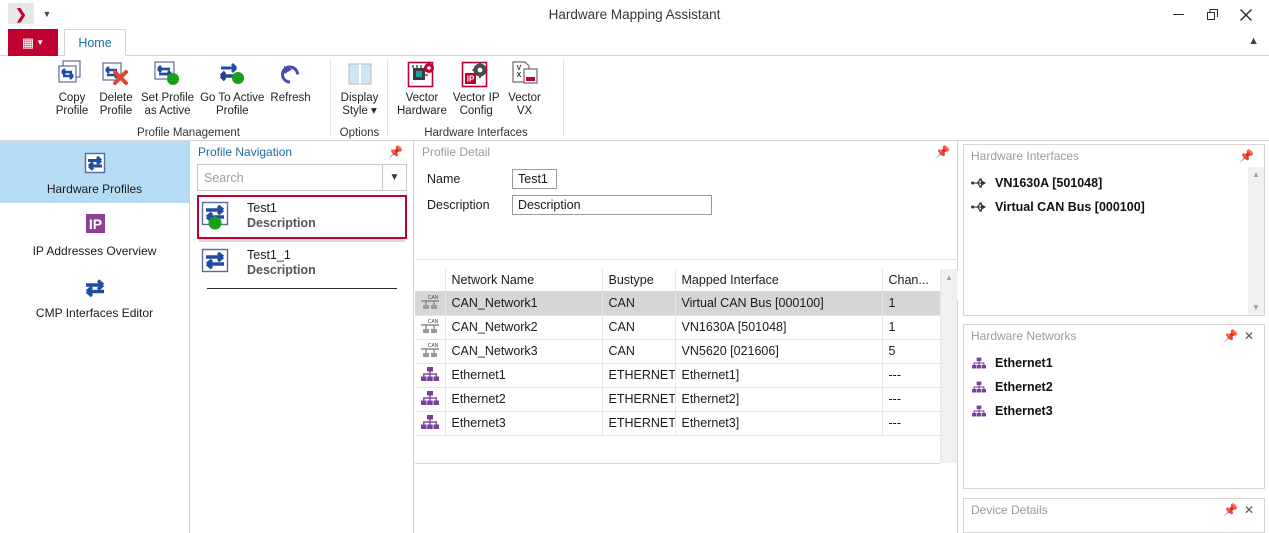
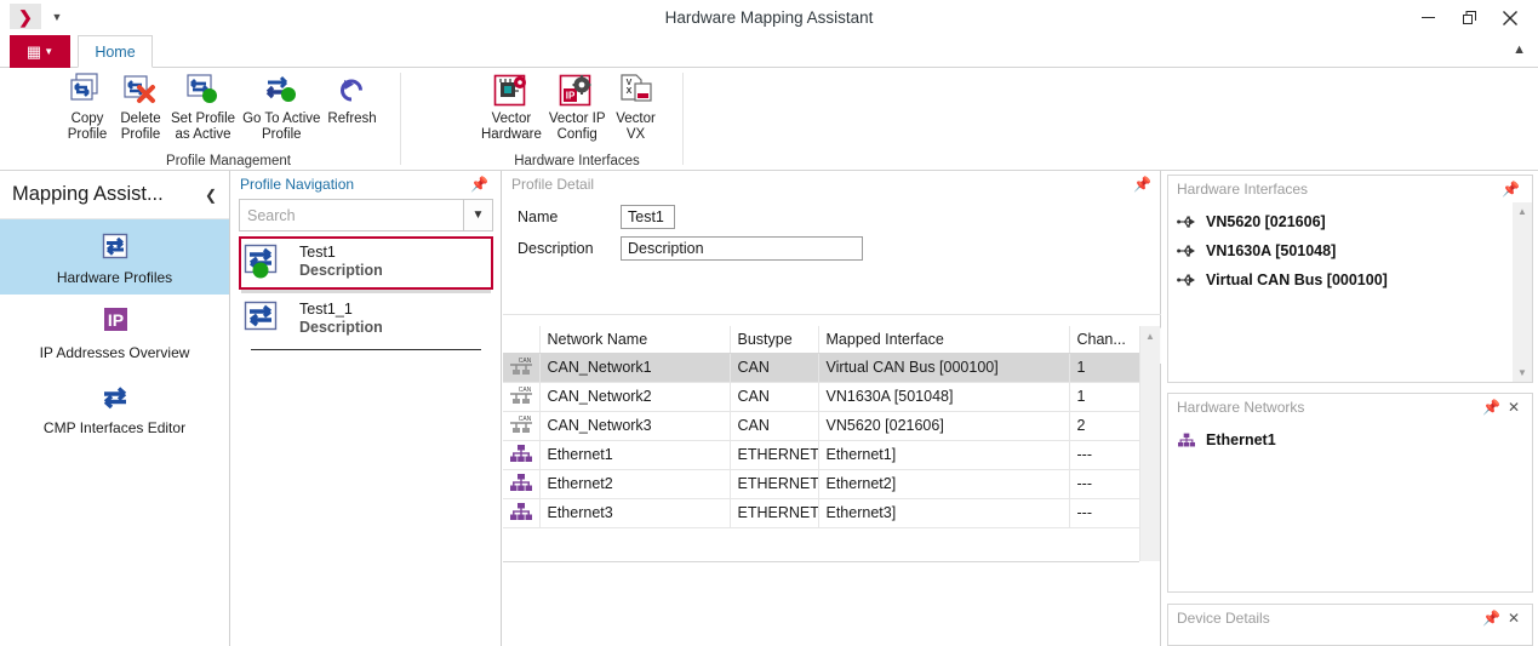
  ❯
  ▼
  Hardware Mapping Assistant
  ▦
  ▼
  Home
  ▲
  Copy
  Profile
  Delete
  Profile
  Set Profile
  as Active
  Go To Active
  Profile
  Refresh
  Profile Management
- Display
- Style ▾
- Options
  Vector
  Hardware
  IP
  Vector IP
  Config
  Vector
  VX
  Hardware Interfaces
+ Mapping Assist...
+ ❮
  Hardware Profiles
  IP
  IP Addresses Overview
  CMP Interfaces Editor
  Profile Navigation
  📌
  Search
  ▼
  Test1
  Description
  Test1_1
  Description
  Profile Detail
  📌
  Name
  Test1
  Description
  Description
  	Network Name	Bustype	Mapped Interface	Chan...
  	CAN_Network1	CAN	Virtual CAN Bus [000100]	1
  	CAN_Network2	CAN	VN1630A [501048]	1
- 	CAN_Network3	CAN	VN5620 [021606]	5
+ 	CAN_Network3	CAN	VN5620 [021606]	2
  	Ethernet1	ETHERNET	Ethernet1]	---
  	Ethernet2	ETHERNET	Ethernet2]	---
  	Ethernet3	ETHERNET	Ethernet3]	---
  ▲
  Hardware Interfaces
  📌
+ VN5620 [021606]
  VN1630A [501048]
  Virtual CAN Bus [000100]
  ▲
  ▼
  Hardware Networks
  📌
  ✕
  Ethernet1
- Ethernet2
- Ethernet3
  Device Details
  📌
  ✕
